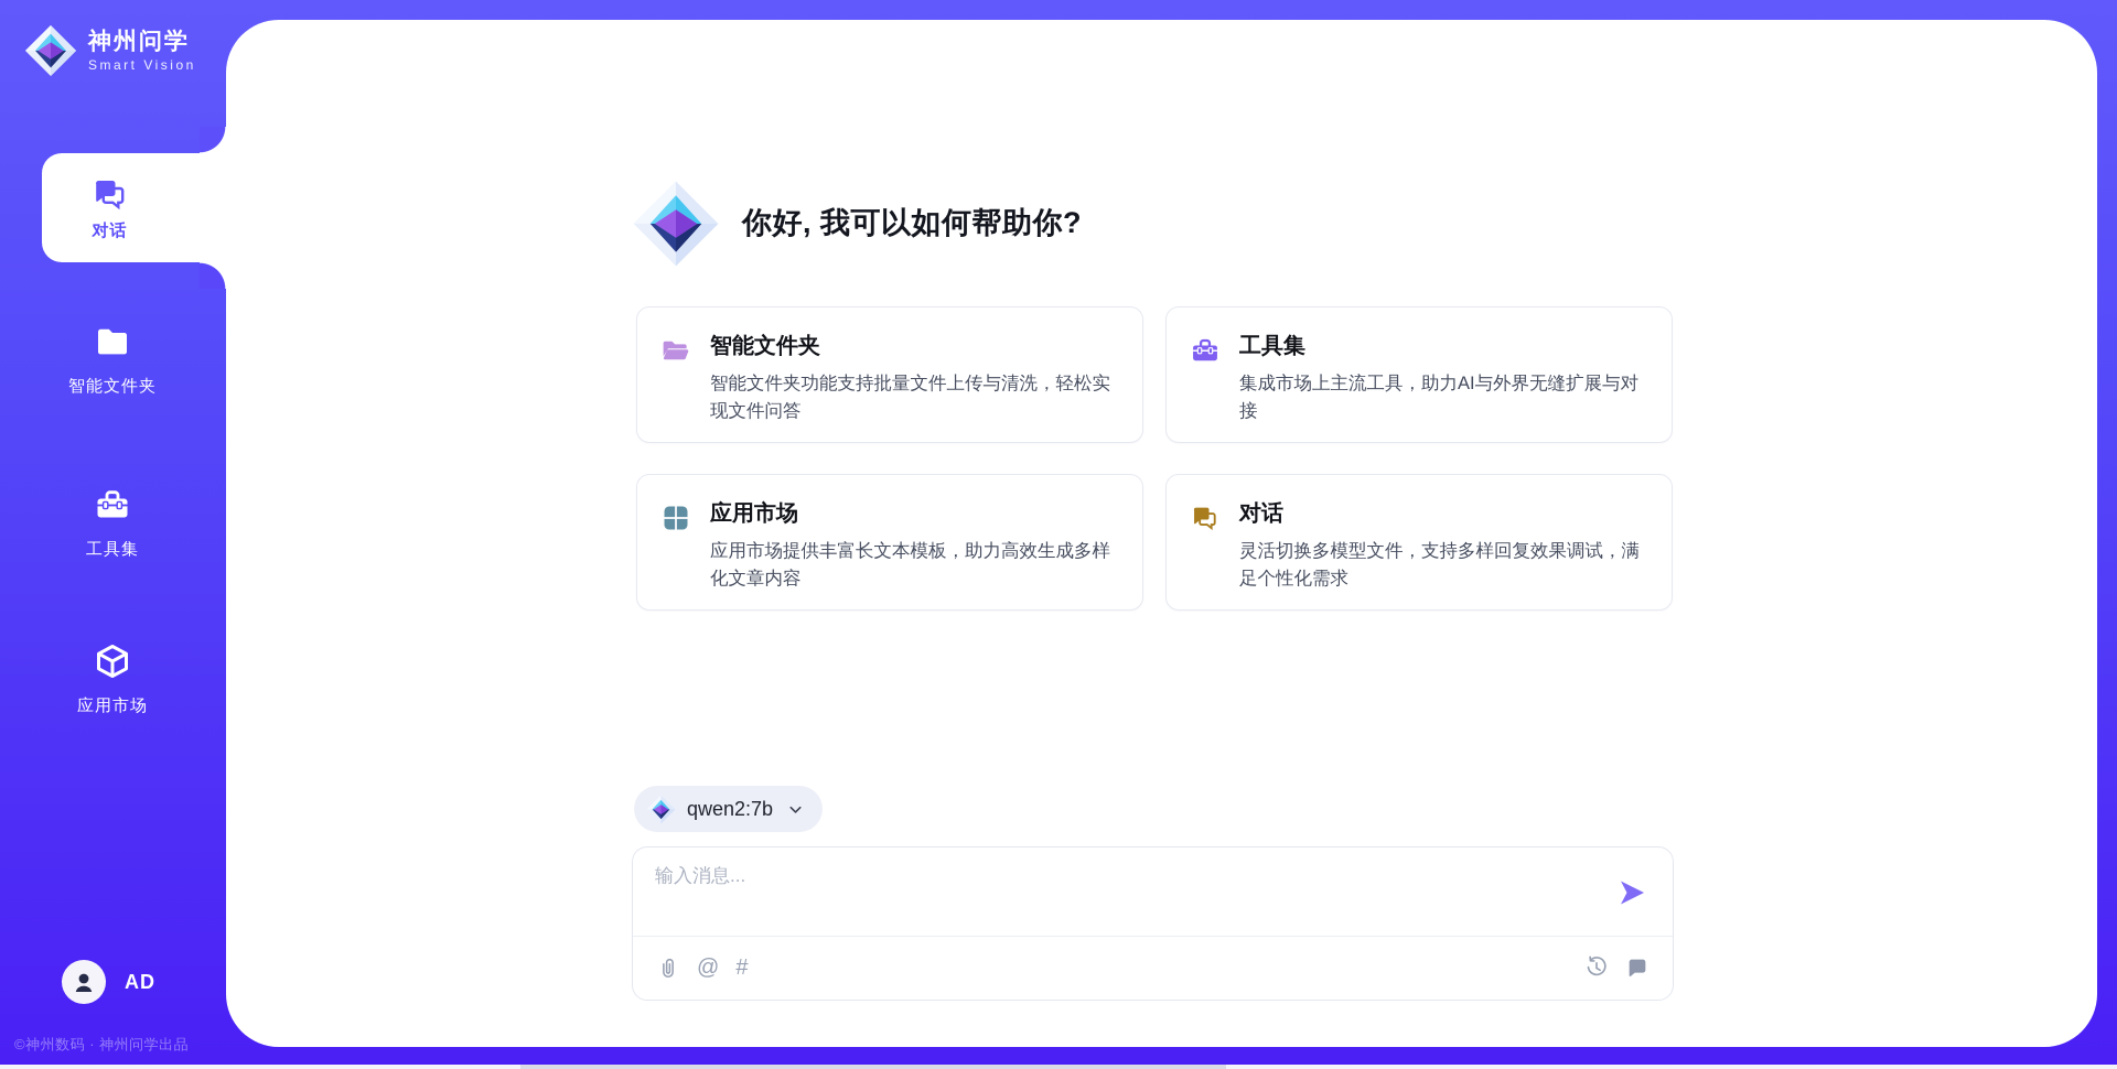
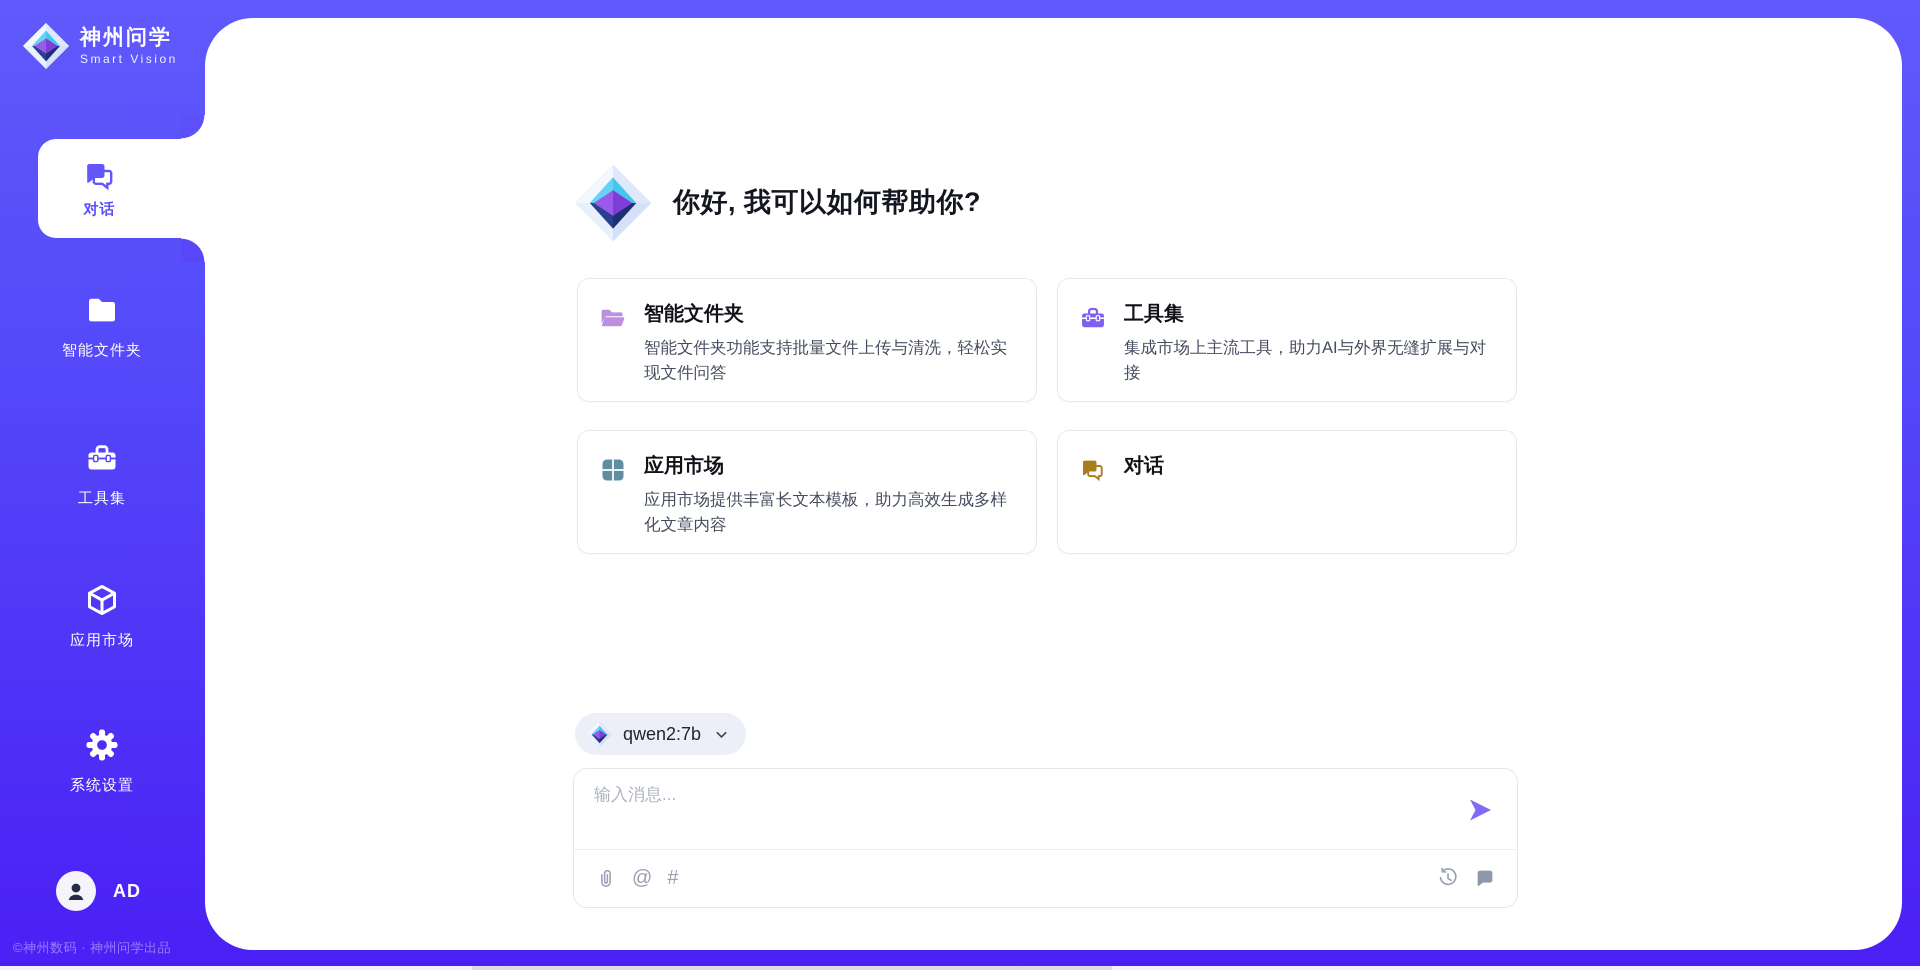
  神州问学
  Smart Vision
  对话
  智能文件夹
  工具集
  应用市场
+ 系统设置
  AD
  ©神州数码 · 神州问学出品
  你好, 我可以如何帮助你?
  智能文件夹
  智能文件夹功能支持批量文件上传与清洗，轻松实现文件问答
  工具集
  集成市场上主流工具，助力AI与外界无缝扩展与对接
  应用市场
  应用市场提供丰富长文本模板，助力高效生成多样化文章内容
  对话
- 灵活切换多模型文件，支持多样回复效果调试，满足个性化需求
  qwen2:7b
  输入消息...
  @
  #
